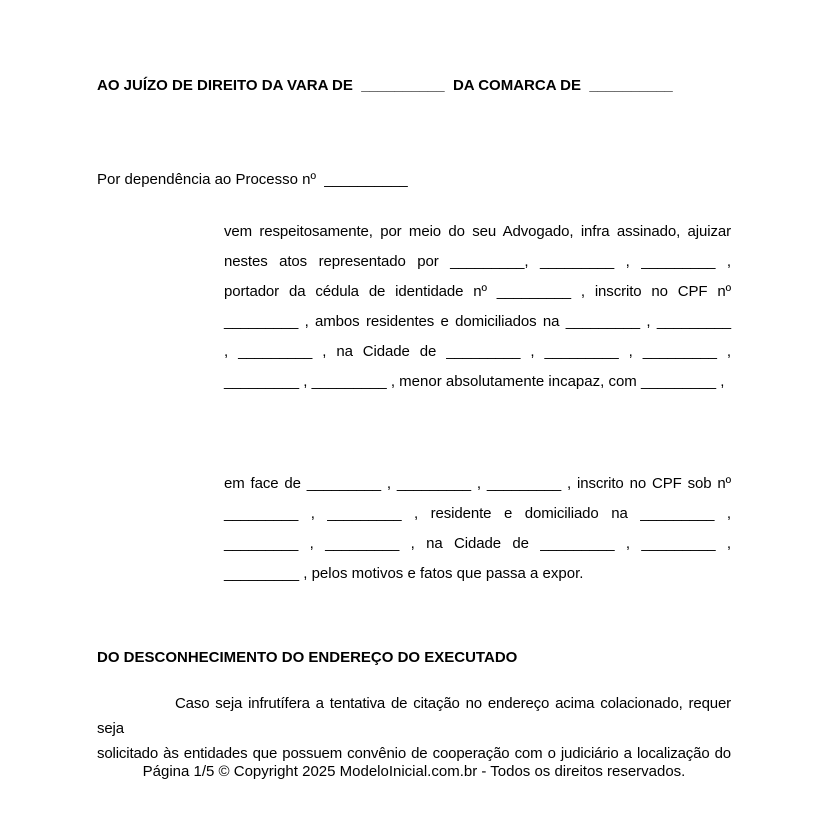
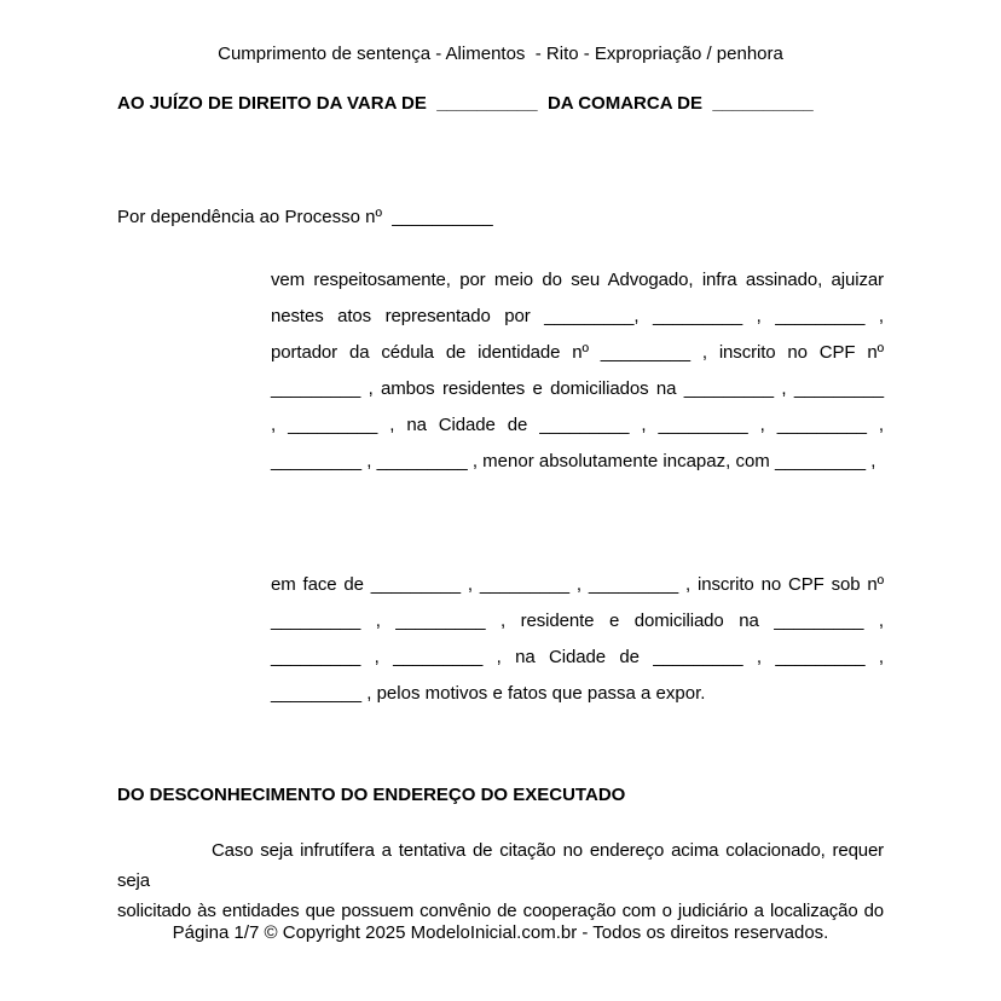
+ Cumprimento de sentença - Alimentos - Rito - Expropriação / penhora
  AO JUÍZO DE DIREITO DA VARA DE __________ DA COMARCA DE __________
  Por dependência ao Processo nº __________
  vem respeitosamente, por meio do seu Advogado, infra assinado, ajuizar
  nestes atos representado por _________, _________ , _________ ,
  portador da cédula de identidade nº _________ , inscrito no CPF nº
  _________ , ambos residentes e domiciliados na _________ , _________
  , _________ , na Cidade de _________ , _________ , _________ ,
  _________ , _________ , menor absolutamente incapaz, com _________ ,
  em face de _________ , _________ , _________ , inscrito no CPF sob nº
  _________ , _________ , residente e domiciliado na _________ ,
  _________ , _________ , na Cidade de _________ , _________ ,
  _________ , pelos motivos e fatos que passa a expor.
  DO DESCONHECIMENTO DO ENDEREÇO DO EXECUTADO
  Caso seja infrutífera a tentativa de citação no endereço acima colacionado, requer seja
  solicitado às entidades que possuem convênio de cooperação com o judiciário a localização do
- Página 1/5 © Copyright 2025 ModeloInicial.com.br - Todos os direitos reservados.
+ Página 1/7 © Copyright 2025 ModeloInicial.com.br - Todos os direitos reservados.
